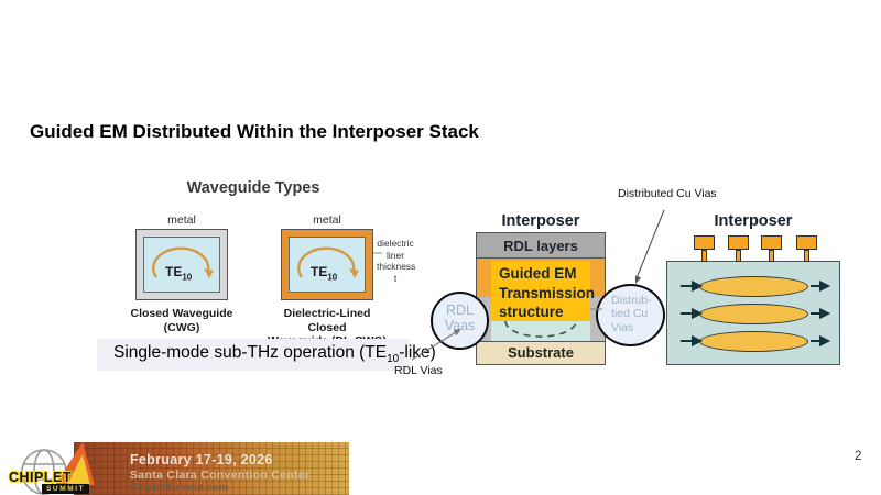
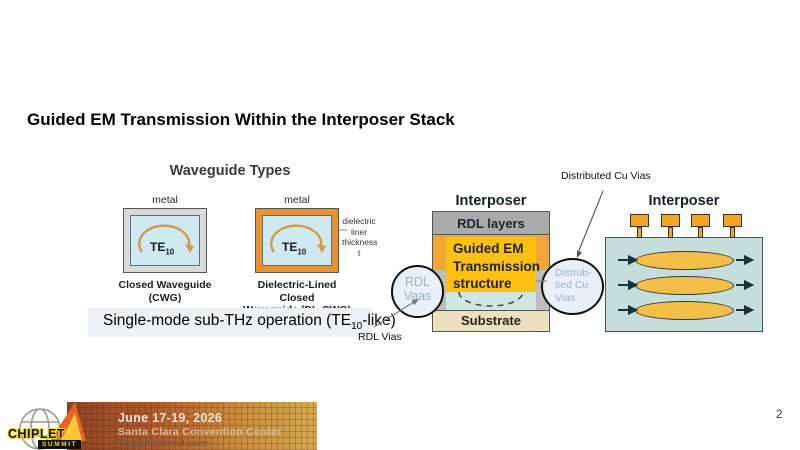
- Guided EM Distributed Within the Interposer Stack
+ Guided EM Transmission Within the Interposer Stack
  Waveguide Types
  metal
  TE10
  Closed Waveguide
  (CWG)
  metal
  TE10
  Dielectric-Lined Closed
  dielectric
  liner
  thickness
  t
  Single-mode sub-THz operation (TE10-like)
  Interposer
  RDL layers
  Guided EM
  Transmission
  structure
  Substrate
  RDL
  Vaas
  RDL Vias
  Distrub-
  tied Cu
  Vias
  Distributed Cu Vias
  Interposer
- February 17-19, 2026
+ June 17-19, 2026
  Santa Clara Convention Center
  ChipletSummit.com
  CHIPLET
  2
